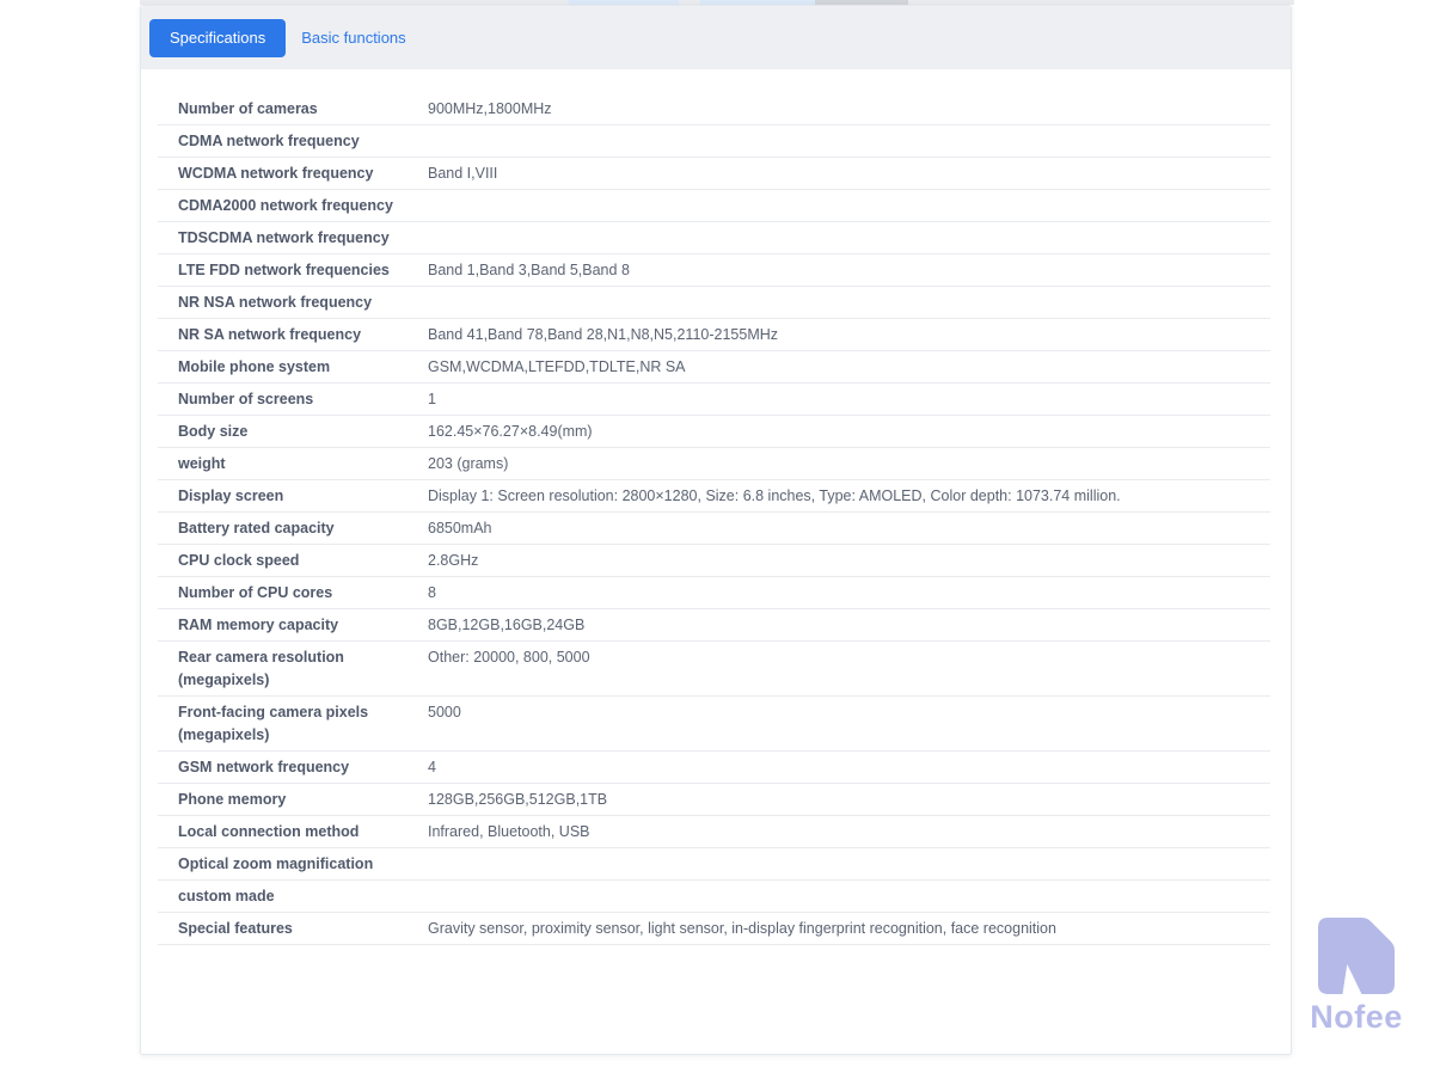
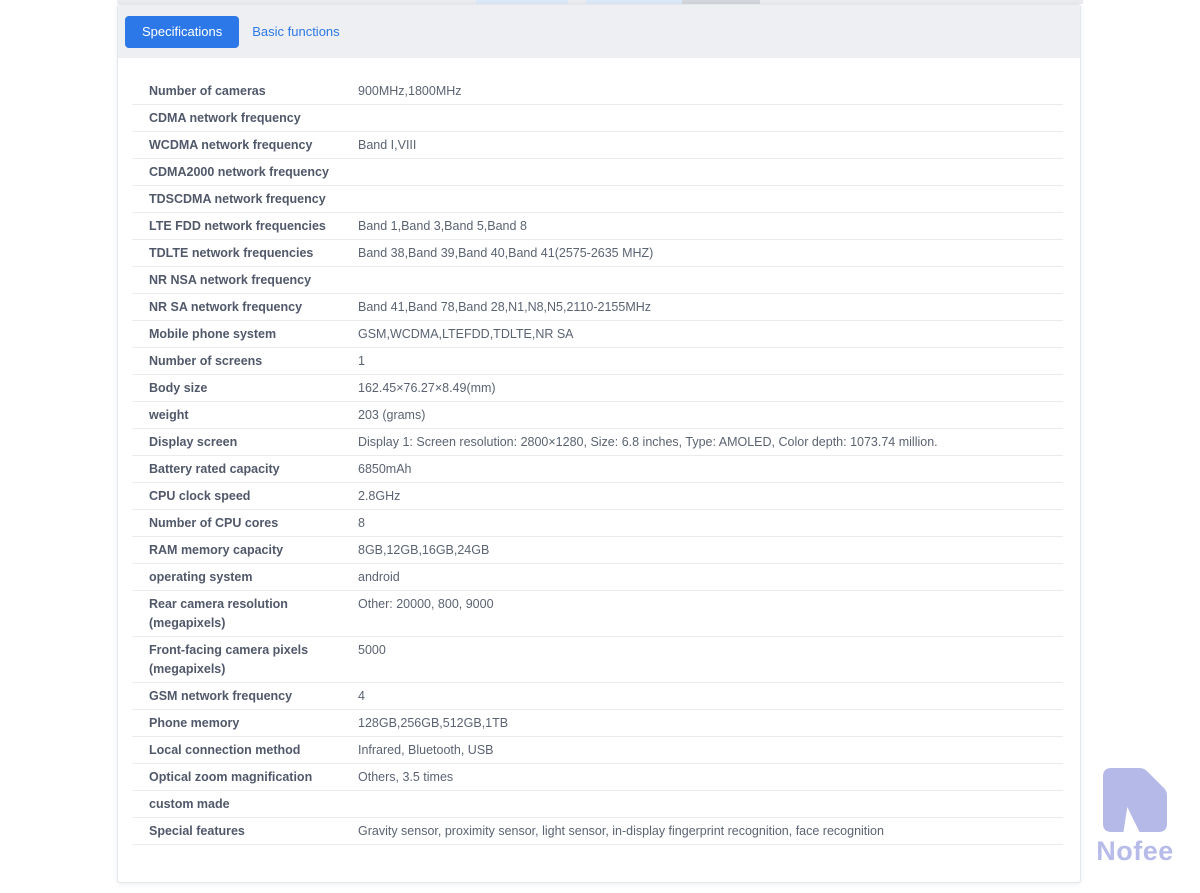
  Specifications
  Basic functions
  Number of cameras
  900MHz,1800MHz
  CDMA network frequency
  WCDMA network frequency
  Band I,VIII
  CDMA2000 network frequency
  TDSCDMA network frequency
  LTE FDD network frequencies
  Band 1,Band 3,Band 5,Band 8
+ TDLTE network frequencies
+ Band 38,Band 39,Band 40,Band 41(2575-2635 MHZ)
  NR NSA network frequency
  NR SA network frequency
  Band 41,Band 78,Band 28,N1,N8,N5,2110-2155MHz
  Mobile phone system
  GSM,WCDMA,LTEFDD,TDLTE,NR SA
  Number of screens
  1
  Body size
  162.45×76.27×8.49(mm)
  weight
  203 (grams)
  Display screen
  Display 1: Screen resolution: 2800×1280, Size: 6.8 inches, Type: AMOLED, Color depth: 1073.74 million.
  Battery rated capacity
  6850mAh
  CPU clock speed
  2.8GHz
  Number of CPU cores
  8
  RAM memory capacity
  8GB,12GB,16GB,24GB
+ operating system
+ android
  Rear camera resolution (megapixels)
- Other: 20000, 800, 5000
+ Other: 20000, 800, 9000
  Front-facing camera pixels (megapixels)
  5000
  GSM network frequency
  4
  Phone memory
  128GB,256GB,512GB,1TB
  Local connection method
  Infrared, Bluetooth, USB
  Optical zoom magnification
+ Others, 3.5 times
  custom made
  Special features
  Gravity sensor, proximity sensor, light sensor, in-display fingerprint recognition, face recognition
  Nofee
